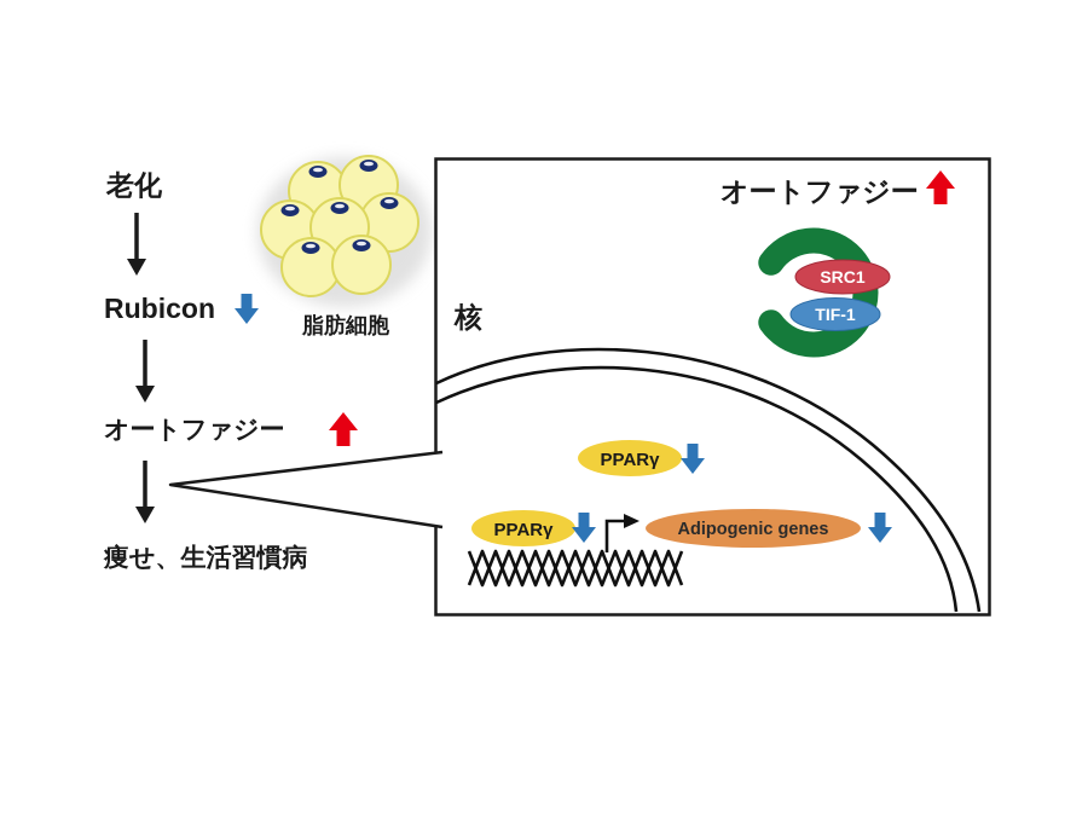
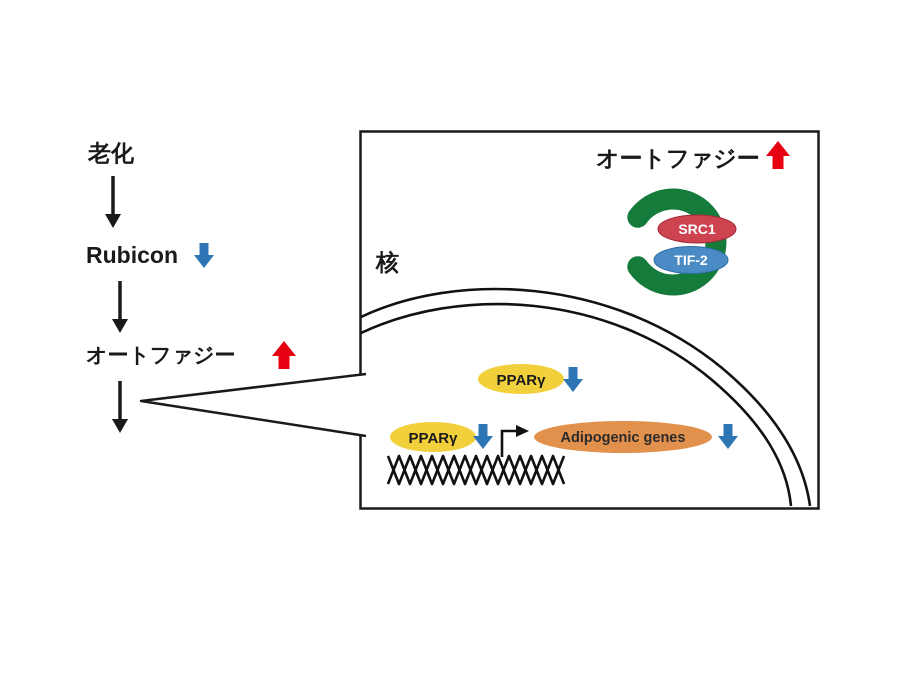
- 脂肪細胞
  老化
  Rubicon
  オートファジー
- 痩せ、生活習慣病
  オートファジー
  SRC1
- TIF-1
+ TIF-2
  核
  PPARγ
  PPARγ
  Adipogenic genes
